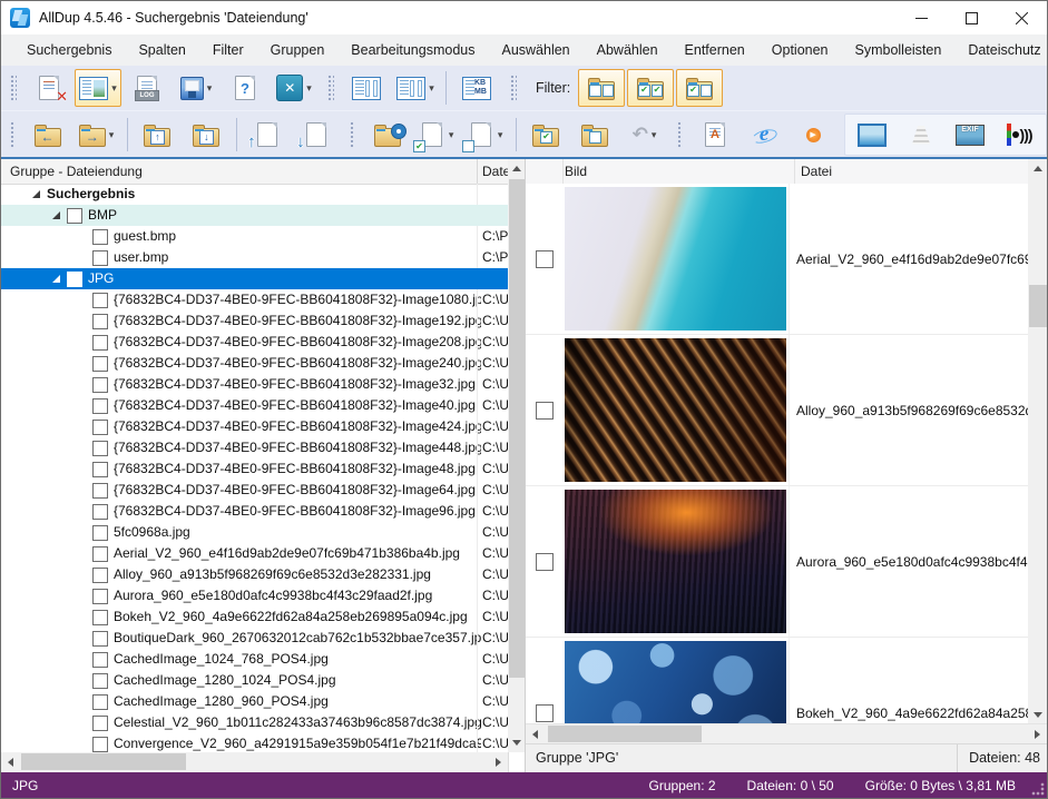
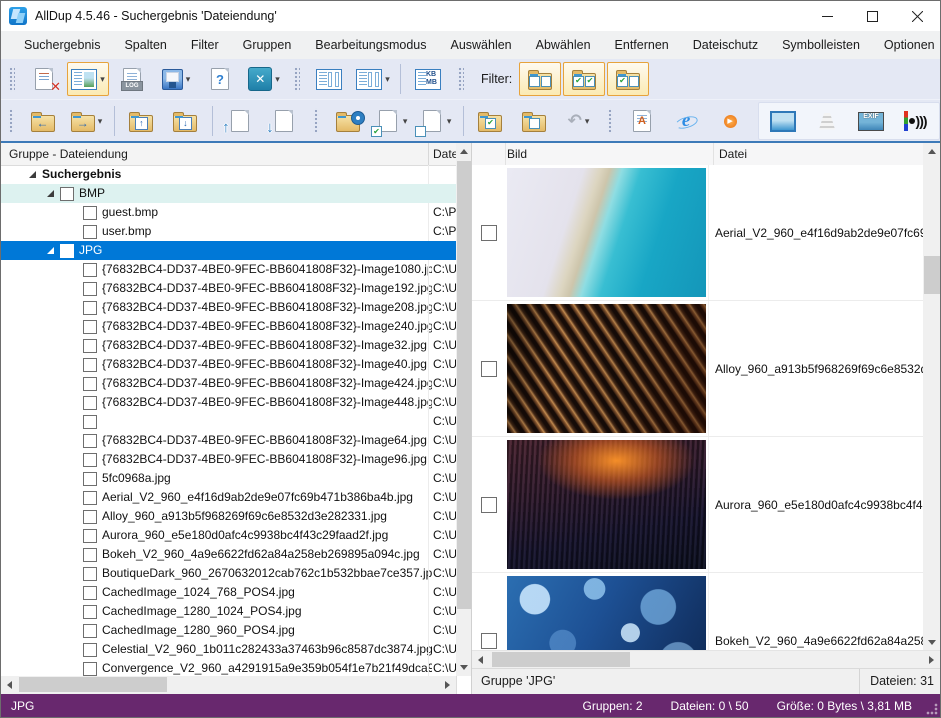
  AllDup 4.5.46 - Suchergebnis 'Dateiendung'
  Suchergebnis
  Spalten
  Filter
  Gruppen
  Bearbeitungsmodus
  Auswählen
  Abwählen
  Entfernen
- Optionen
+ Dateischutz
  Symbolleisten
- Dateischutz
+ Optionen
  ✕
  ▾
  ▾
  ?
  ✕
  ▾
  ▾
  Filter:
  ✔
  ✔
  ✔
  ←
  →
  ▾
  ↑
  ↓
  ↑
  ↓
  ✔
  ▾
  ▾
  ✔
  ↶
  ▾
  A
  e
  )))
  Gruppe - Dateiendung
  Suchergebnis
  BMP
  guest.bmp
  C:\P
  user.bmp
  C:\P
  JPG
  {76832BC4-DD37-4BE0-9FEC-BB6041808F32}-Image1080.jp
  C:\U
  {76832BC4-DD37-4BE0-9FEC-BB6041808F32}-Image192.jpg
  C:\U
  {76832BC4-DD37-4BE0-9FEC-BB6041808F32}-Image208.jpg
  C:\U
  {76832BC4-DD37-4BE0-9FEC-BB6041808F32}-Image240.jpg
  C:\U
  {76832BC4-DD37-4BE0-9FEC-BB6041808F32}-Image32.jpg
  C:\U
  {76832BC4-DD37-4BE0-9FEC-BB6041808F32}-Image40.jpg
  C:\U
  {76832BC4-DD37-4BE0-9FEC-BB6041808F32}-Image424.jpg
  C:\U
  {76832BC4-DD37-4BE0-9FEC-BB6041808F32}-Image448.jpg
  C:\U
- {76832BC4-DD37-4BE0-9FEC-BB6041808F32}-Image48.jpg
  C:\U
  {76832BC4-DD37-4BE0-9FEC-BB6041808F32}-Image64.jpg
  C:\U
  {76832BC4-DD37-4BE0-9FEC-BB6041808F32}-Image96.jpg
  C:\U
  5fc0968a.jpg
  C:\U
  Aerial_V2_960_e4f16d9ab2de9e07fc69b471b386ba4b.jpg
  C:\U
  Alloy_960_a913b5f968269f69c6e8532d3e282331.jpg
  C:\U
  Aurora_960_e5e180d0afc4c9938bc4f43c29faad2f.jpg
  C:\U
  Bokeh_V2_960_4a9e6622fd62a84a258eb269895a094c.jpg
  C:\U
  BoutiqueDark_960_2670632012cab762c1b532bbae7ce357.jp
  C:\U
  CachedImage_1024_768_POS4.jpg
  C:\U
  CachedImage_1280_1024_POS4.jpg
  C:\U
  CachedImage_1280_960_POS4.jpg
  C:\U
  Celestial_V2_960_1b011c282433a37463b96c8587dc3874.jpg
  C:\U
  Convergence_V2_960_a4291915a9e359b054f1e7b21f49dca9
  C:\U
  Bild
  Datei
  Alloy_960_a913b5f968269f69c6e8532
  Aurora_960_e5e180d0afc4c9938bc4f4
  Gruppe 'JPG'
- Dateien: 48
+ Dateien: 31
  JPG
  Gruppen: 2
  Dateien: 0 \ 50
  Größe: 0 Bytes \ 3,81 MB
